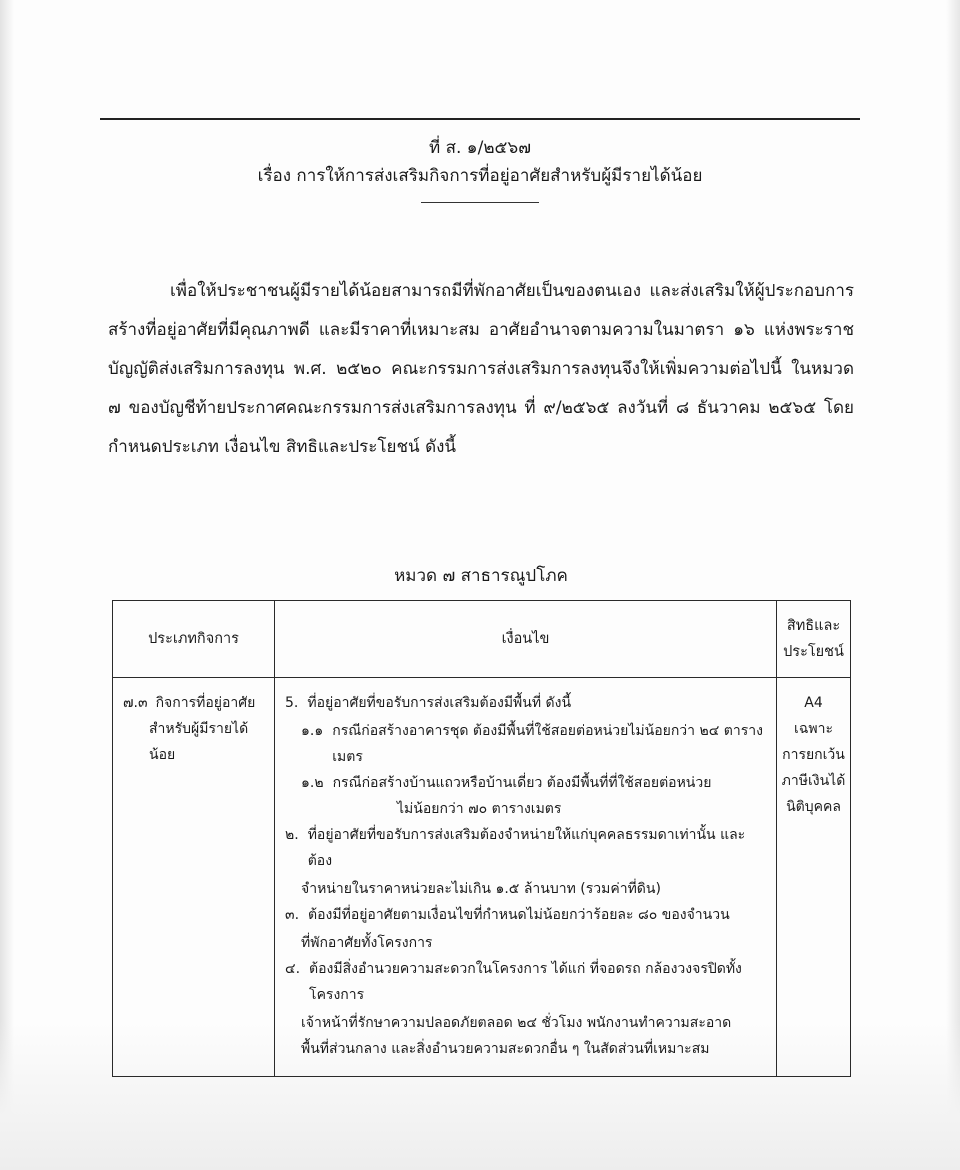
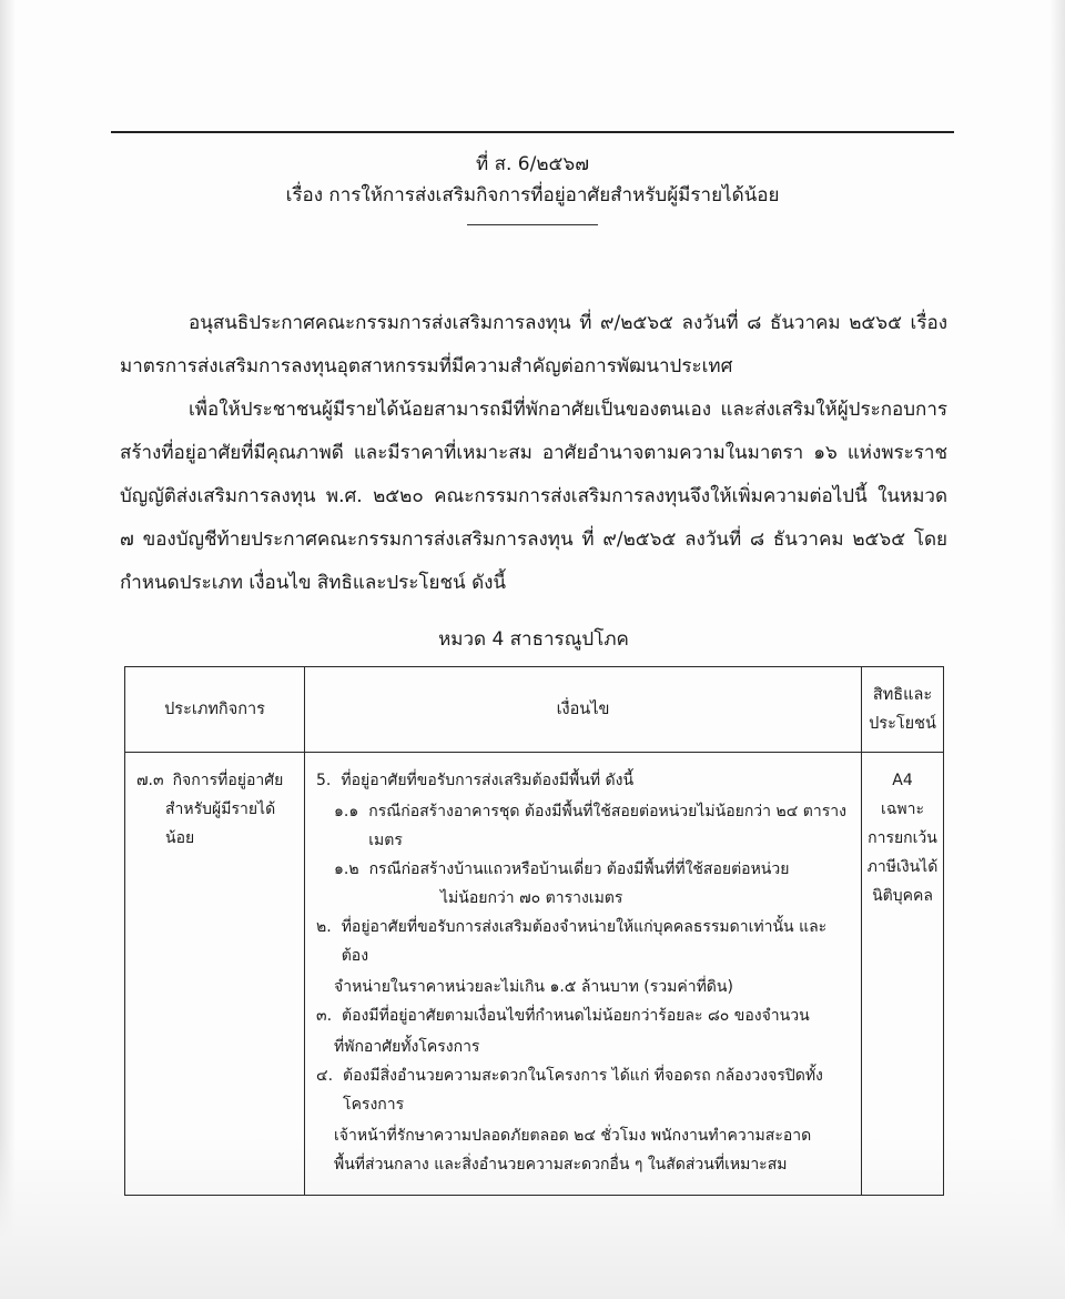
- ที่ ส. ๑/๒๕๖๗
+ ที่ ส. 6/๒๕๖๗
  เรื่อง การให้การส่งเสริมกิจการที่อยู่อาศัยสำหรับผู้มีรายได้น้อย
+ อนุสนธิประกาศคณะกรรมการส่งเสริมการลงทุน ที่ ๙/๒๕๖๕ ลงวันที่ ๘ ธันวาคม ๒๕๖๕ เรื่อง มาตรการส่งเสริมการลงทุนอุตสาหกรรมที่มีความสำคัญต่อการพัฒนาประเทศ
  เพื่อให้ประชาชนผู้มีรายได้น้อยสามารถมีที่พักอาศัยเป็นของตนเอง และส่งเสริมให้ผู้ประกอบการสร้างที่อยู่อาศัยที่มีคุณภาพดี และมีราคาที่เหมาะสม อาศัยอำนาจตามความในมาตรา ๑๖ แห่งพระราชบัญญัติส่งเสริมการลงทุน พ.ศ. ๒๕๒๐ คณะกรรมการส่งเสริมการลงทุนจึงให้เพิ่มความต่อไปนี้ ในหมวด ๗ ของบัญชีท้ายประกาศคณะกรรมการส่งเสริมการลงทุน ที่ ๙/๒๕๖๕ ลงวันที่ ๘ ธันวาคม ๒๕๖๕ โดยกำหนดประเภท เงื่อนไข สิทธิและประโยชน์ ดังนี้
- หมวด ๗ สาธารณูปโภค
+ หมวด 4 สาธารณูปโภค
  ประเภทกิจการ	เงื่อนไข	สิทธิและ ประโยชน์
  ๗.๓ กิจการที่อยู่อาศัย สำหรับผู้มีรายได้ น้อย	5. ที่อยู่อาศัยที่ขอรับการส่งเสริมต้องมีพื้นที่ ดังนี้ ๑.๑ กรณีก่อสร้างอาคารชุด ต้องมีพื้นที่ใช้สอยต่อหน่วยไม่น้อยกว่า ๒๔ ตารางเมตร ๑.๒ กรณีก่อสร้างบ้านแถวหรือบ้านเดี่ยว ต้องมีพื้นที่ที่ใช้สอยต่อหน่วย ไม่น้อยกว่า ๗๐ ตารางเมตร ๒. ที่อยู่อาศัยที่ขอรับการส่งเสริมต้องจำหน่ายให้แก่บุคคลธรรมดาเท่านั้น และต้อง จำหน่ายในราคาหน่วยละไม่เกิน ๑.๕ ล้านบาท (รวมค่าที่ดิน) ๓. ต้องมีที่อยู่อาศัยตามเงื่อนไขที่กำหนดไม่น้อยกว่าร้อยละ ๘๐ ของจำนวน ที่พักอาศัยทั้งโครงการ ๔. ต้องมีสิ่งอำนวยความสะดวกในโครงการ ได้แก่ ที่จอดรถ กล้องวงจรปิดทั้งโครงการ เจ้าหน้าที่รักษาความปลอดภัยตลอด ๒๔ ชั่วโมง พนักงานทำความสะอาด พื้นที่ส่วนกลาง และสิ่งอำนวยความสะดวกอื่น ๆ ในสัดส่วนที่เหมาะสม	A4 เฉพาะ การยกเว้น ภาษีเงินได้ นิติบุคคล
